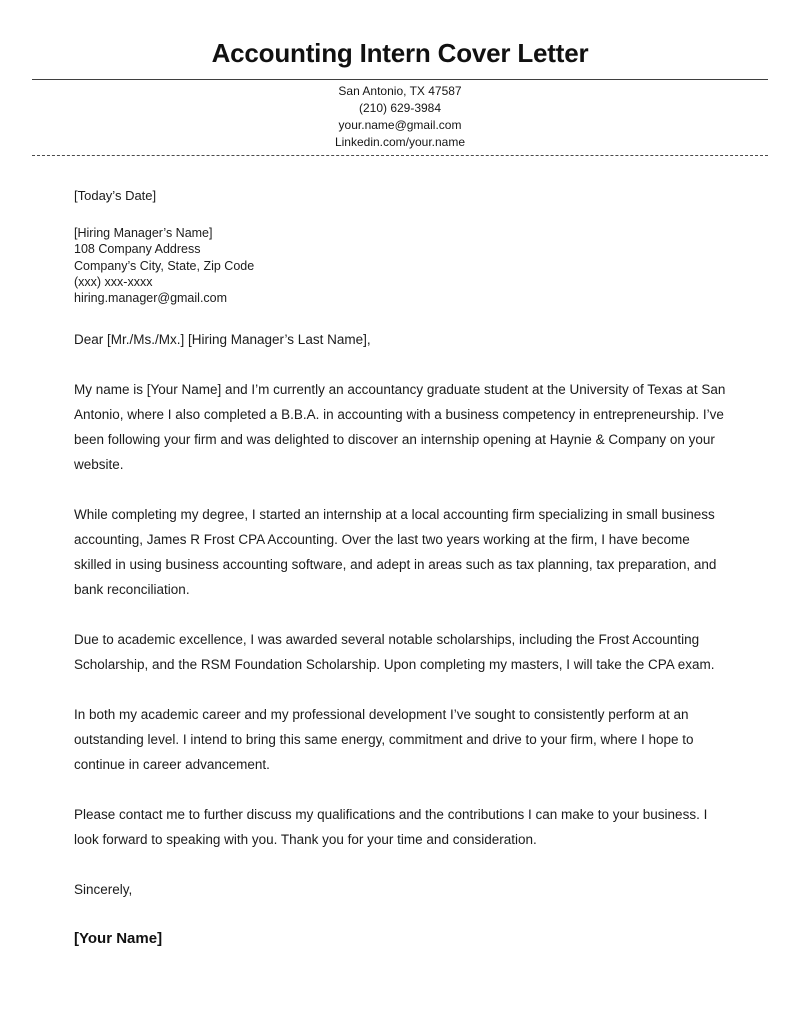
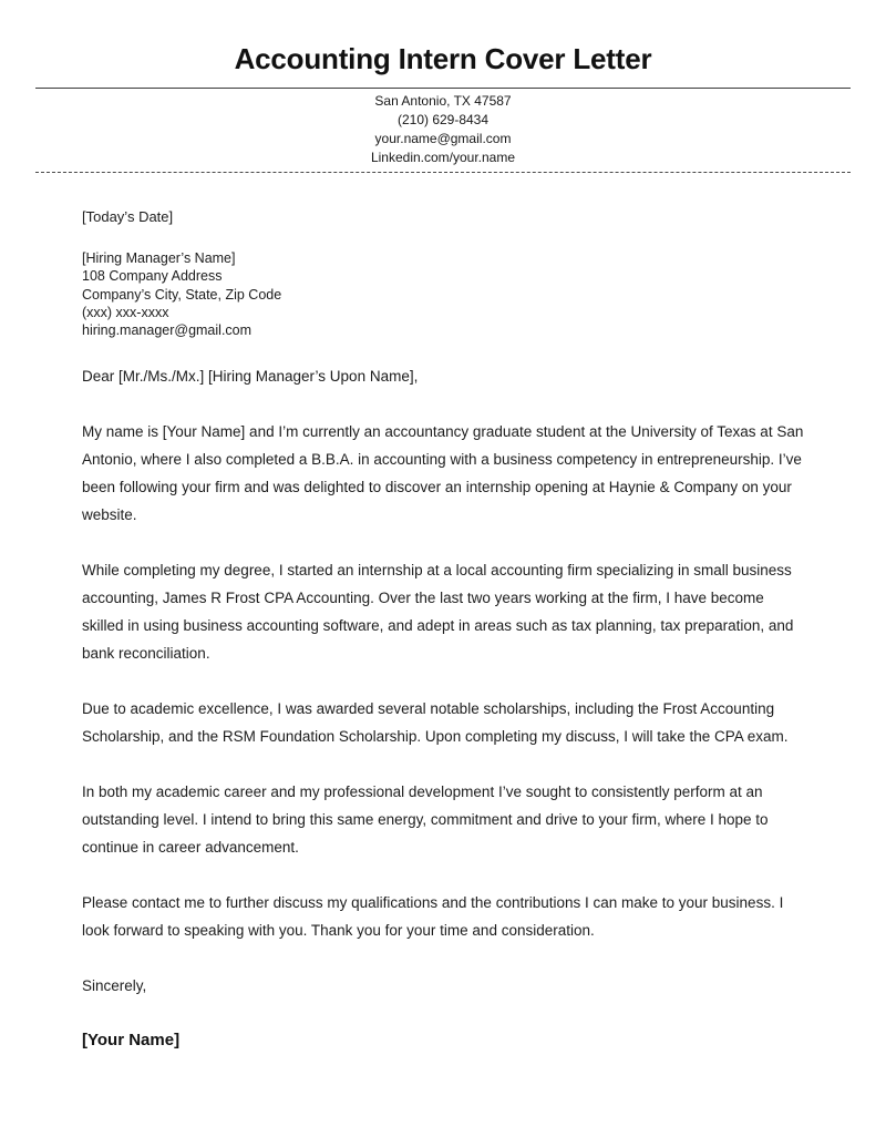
  Accounting Intern Cover Letter
  San Antonio, TX 47587
- (210) 629-3984
+ (210) 629-8434
  your.name@gmail.com
  Linkedin.com/your.name
  [Today’s Date]
  [Hiring Manager’s Name]
  108 Company Address
  Company’s City, State, Zip Code
  (xxx) xxx-xxxx
  hiring.manager@gmail.com
- Dear [Mr./Ms./Mx.] [Hiring Manager’s Last Name],
+ Dear [Mr./Ms./Mx.] [Hiring Manager’s Upon Name],
  My name is [Your Name] and I’m currently an accountancy graduate student at the University of Texas at San Antonio, where I also completed a B.B.A. in accounting with a business competency in entrepreneurship. I’ve been following your firm and was delighted to discover an internship opening at Haynie & Company on your website.
  While completing my degree, I started an internship at a local accounting firm specializing in small business accounting, James R Frost CPA Accounting. Over the last two years working at the firm, I have become skilled in using business accounting software, and adept in areas such as tax planning, tax preparation, and bank reconciliation.
- Due to academic excellence, I was awarded several notable scholarships, including the Frost Accounting Scholarship, and the RSM Foundation Scholarship. Upon completing my masters, I will take the CPA exam.
+ Due to academic excellence, I was awarded several notable scholarships, including the Frost Accounting Scholarship, and the RSM Foundation Scholarship. Upon completing my discuss, I will take the CPA exam.
  In both my academic career and my professional development I’ve sought to consistently perform at an outstanding level. I intend to bring this same energy, commitment and drive to your firm, where I hope to continue in career advancement.
  Please contact me to further discuss my qualifications and the contributions I can make to your business. I look forward to speaking with you. Thank you for your time and consideration.
  Sincerely,
  [Your Name]
